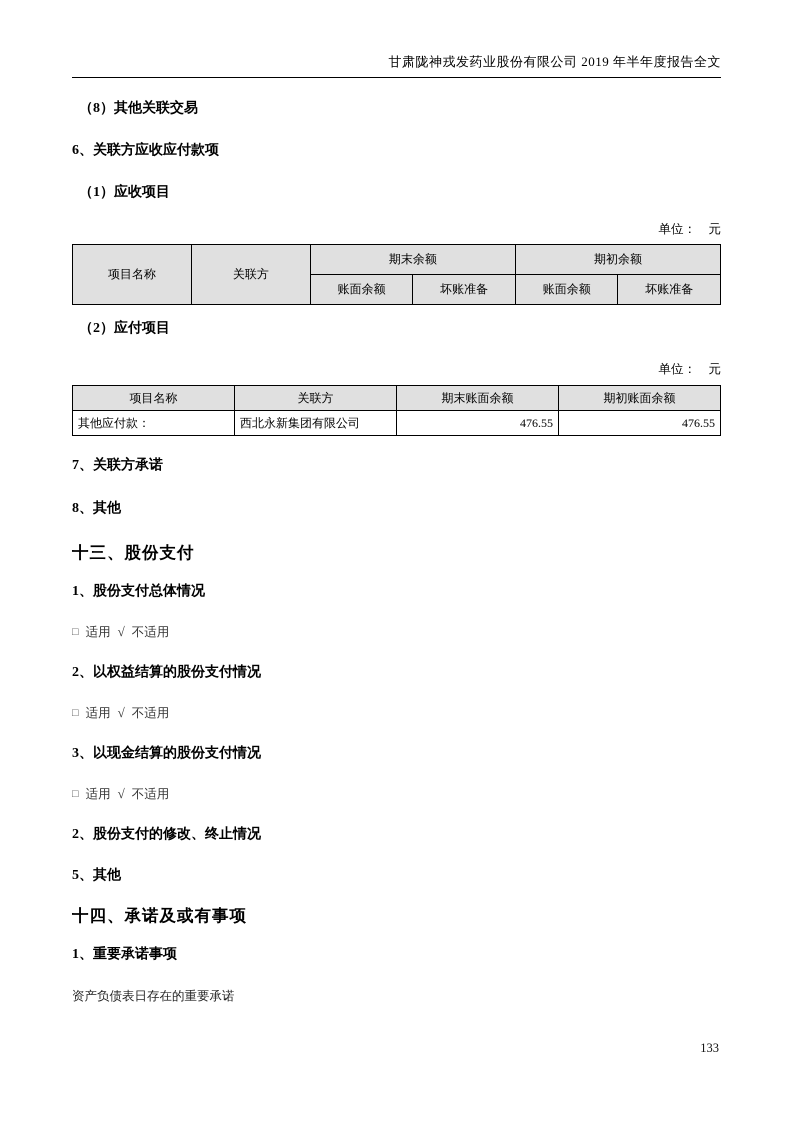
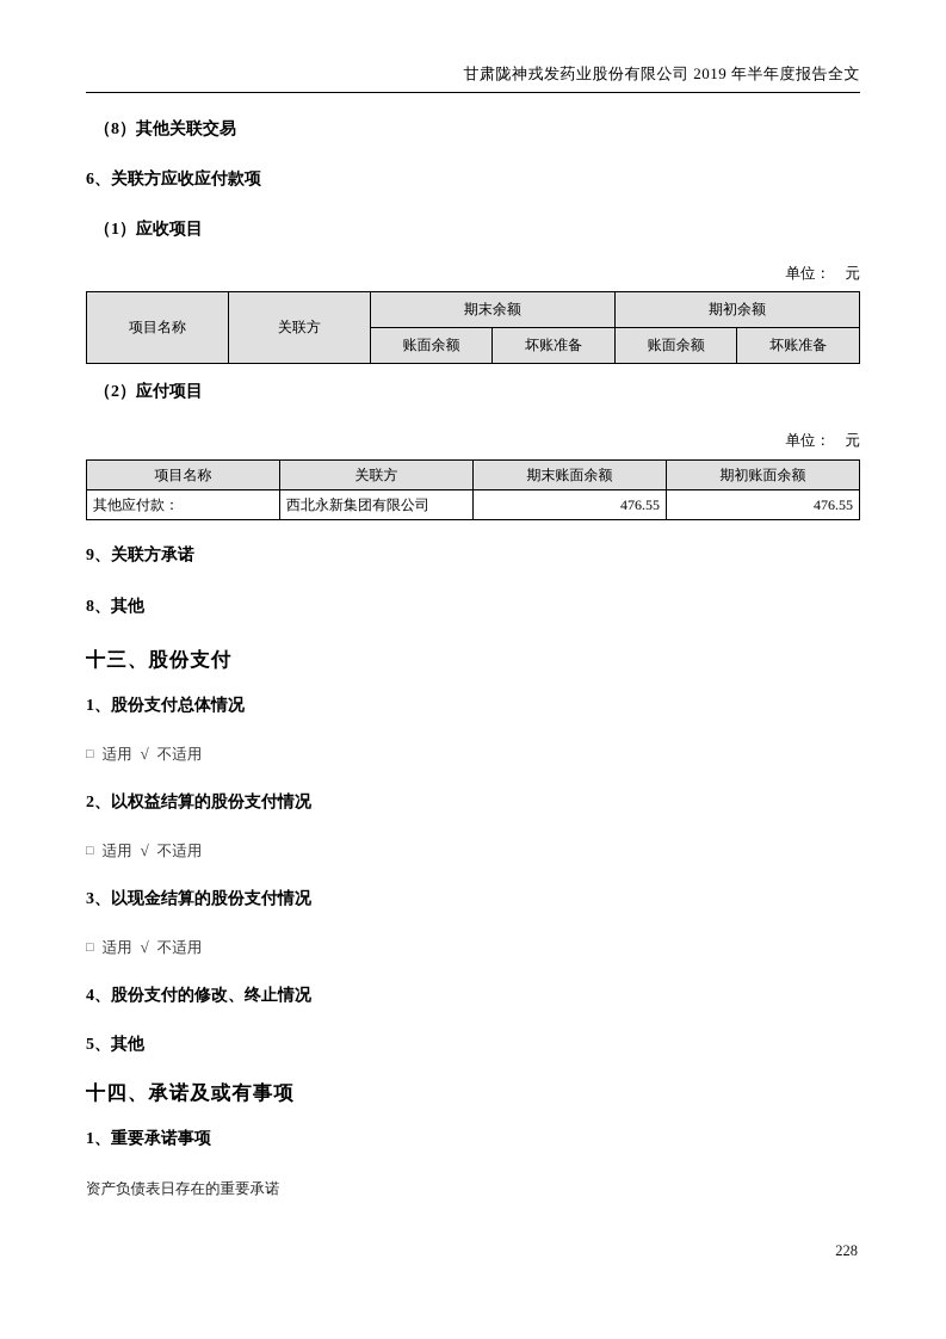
  甘肃陇神戎发药业股份有限公司 2019 年半年度报告全文
  （8）其他关联交易
  6、关联方应收应付款项
  （1）应收项目
  单位： 元
  项目名称	关联方	期末余额	期初余额
  账面余额	坏账准备	账面余额	坏账准备
  （2）应付项目
  单位： 元
  项目名称	关联方	期末账面余额	期初账面余额
  其他应付款：	西北永新集团有限公司	476.55	476.55
- 7、关联方承诺
+ 9、关联方承诺
  8、其他
  十三、股份支付
  1、股份支付总体情况
  □
  适用
  √
  不适用
  2、以权益结算的股份支付情况
  □
  适用
  √
  不适用
  3、以现金结算的股份支付情况
  □
  适用
  √
  不适用
- 2、股份支付的修改、终止情况
+ 4、股份支付的修改、终止情况
  5、其他
  十四、承诺及或有事项
  1、重要承诺事项
  资产负债表日存在的重要承诺
- 133
+ 228
